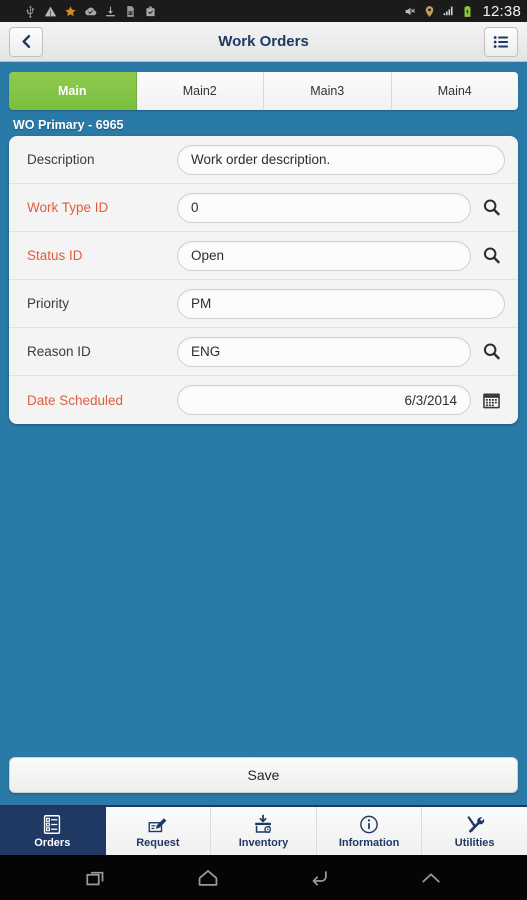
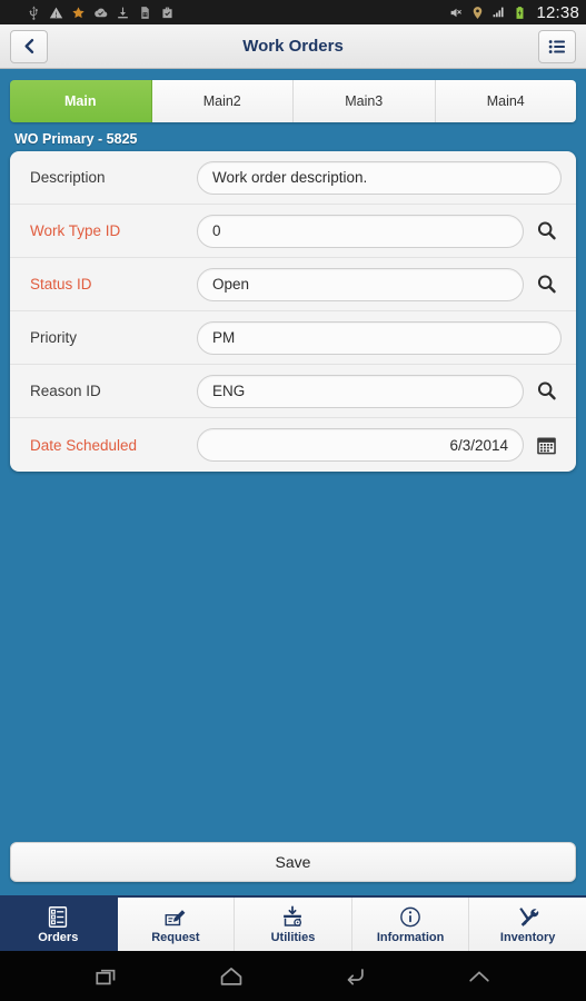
  12:38
  Work Orders
  Main
  Main2
  Main3
  Main4
- WO Primary - 6965
+ WO Primary - 5825
  Description
  Work order description.
  Work Type ID
  0
  Status ID
  Open
  Priority
  PM
  Reason ID
  ENG
  Date Scheduled
  6/3/2014
  Save
  Orders
  Request
- Inventory
+ Utilities
  Information
- Utilities
+ Inventory
